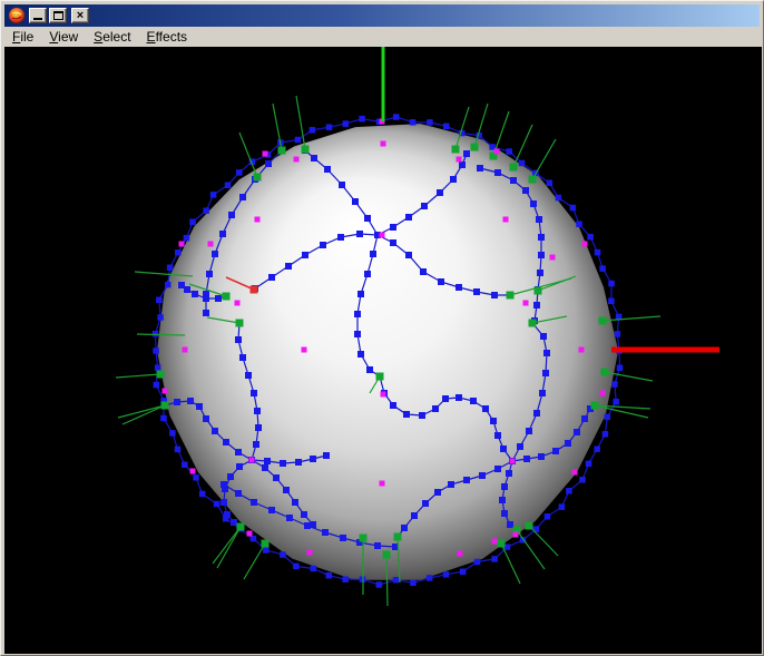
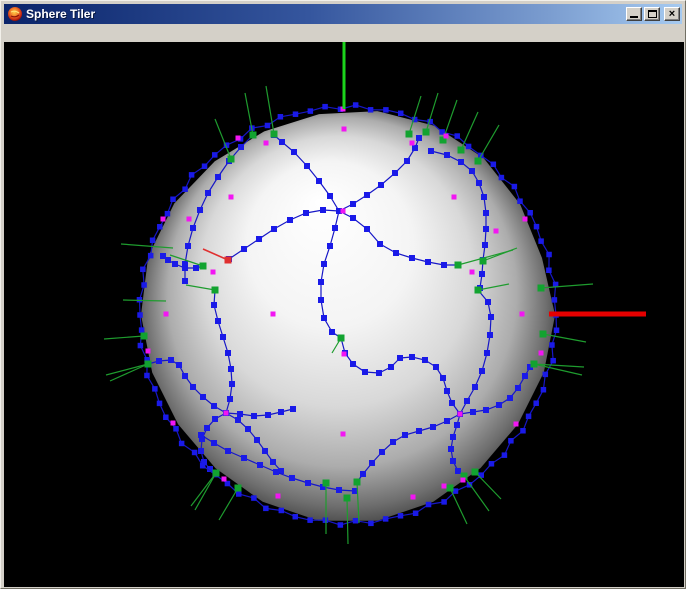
+ Sphere Tiler
  ×
- File
- View
- Select
- Effects
